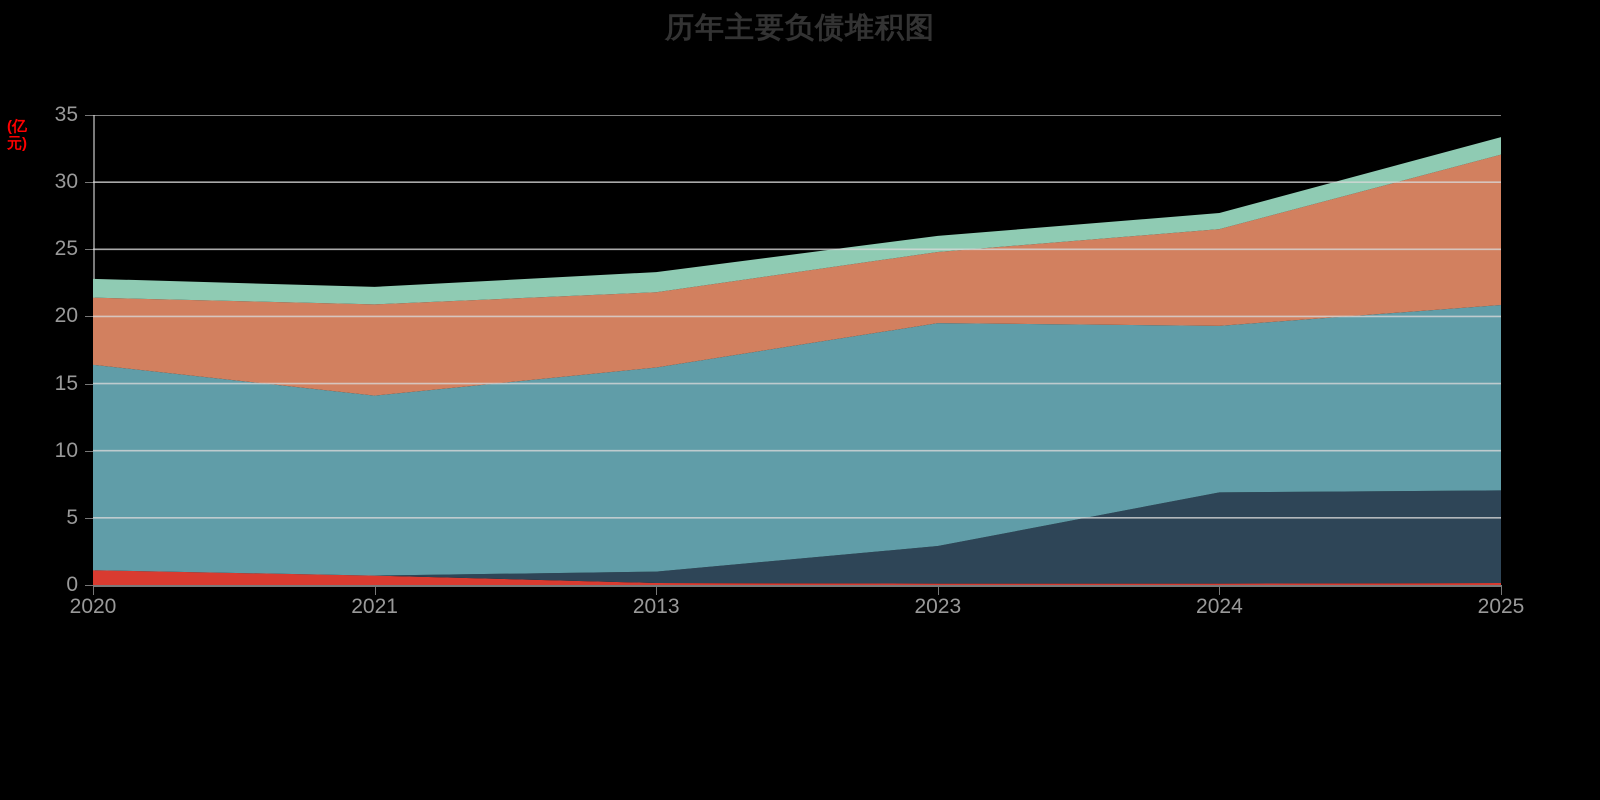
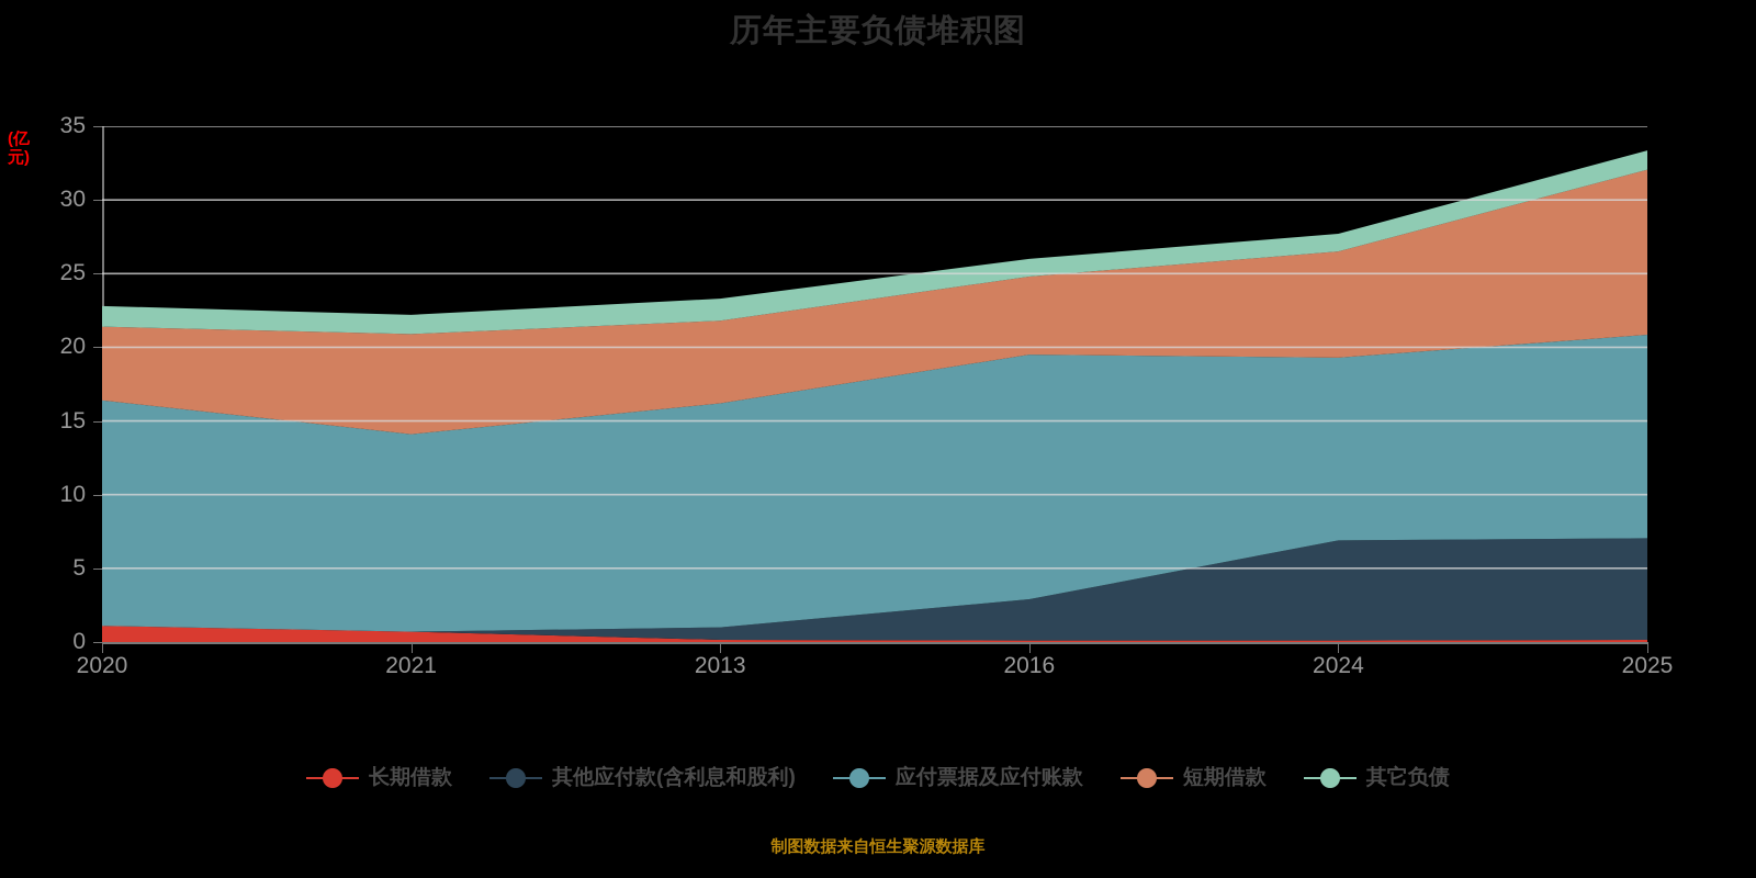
  历年主要负债堆积图
  (亿元)
  0
  5
  10
  15
  20
  25
  30
  35
  2020
  2021
  2013
- 2023
+ 2016
  2024
  2025
+ 长期借款
+ 其他应付款(含利息和股利)
+ 应付票据及应付账款
+ 短期借款
+ 其它负债
+ 制图数据来自恒生聚源数据库
